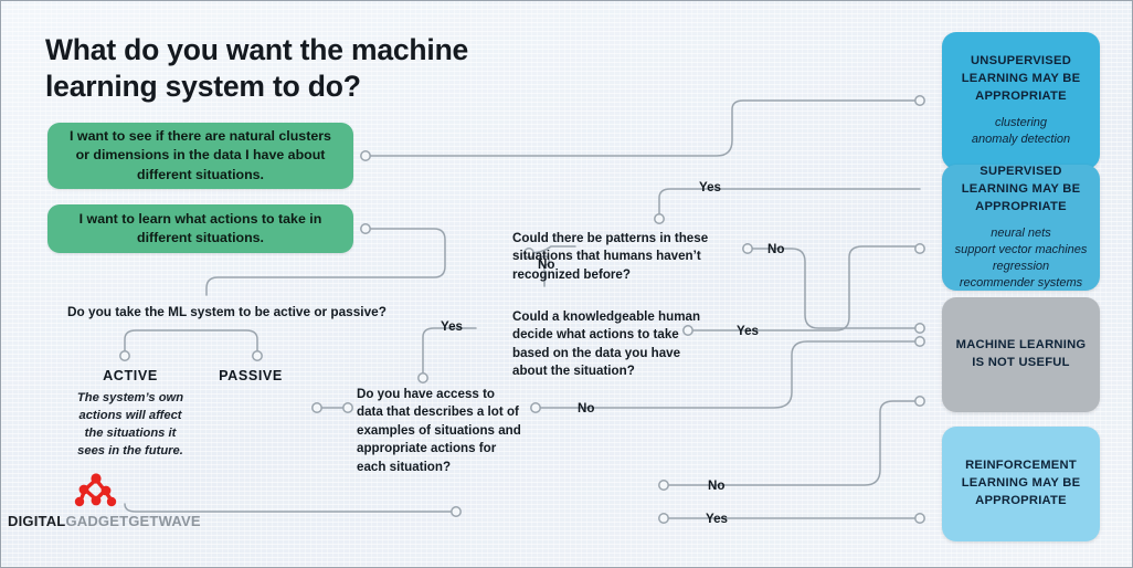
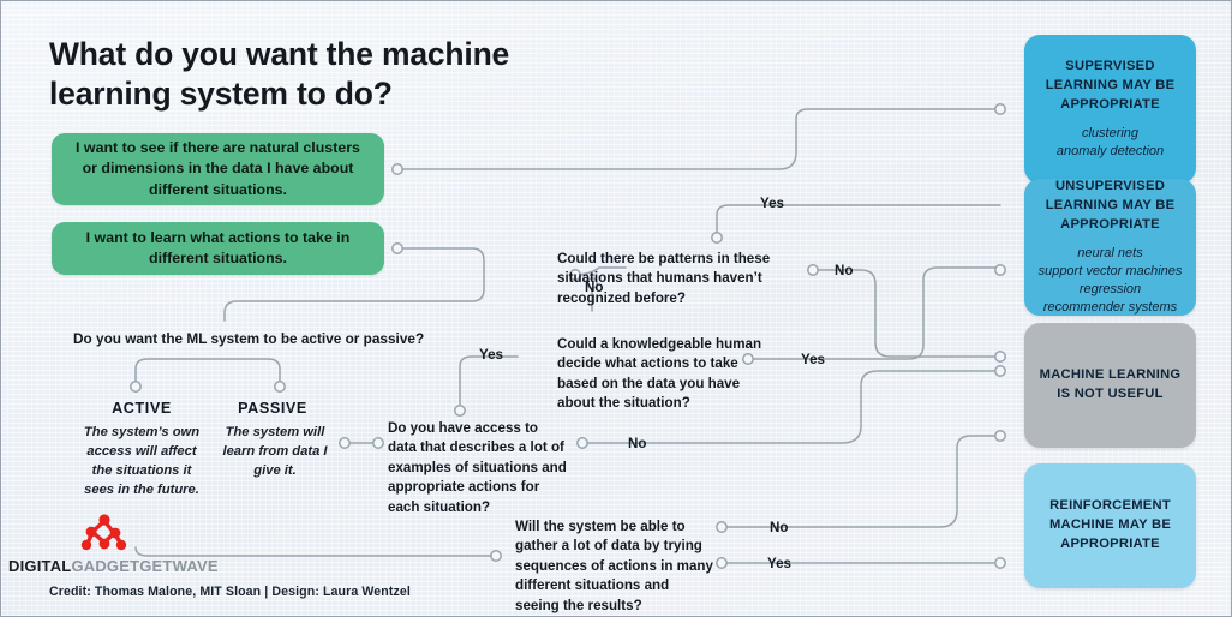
  What do you want the machine learning system to do?
  I want to see if there are natural clusters or dimensions in the data I have about different situations.
  I want to learn what actions to take in different situations.
- Do you take the ML system to be active or passive?
+ Do you want the ML system to be active or passive?
  ACTIVE
- The system’s own actions will affect the situations it sees in the future.
+ The system’s own access will affect the situations it sees in the future.
  PASSIVE
+ The system will learn from data I give it.
  Could there be patterns in these situations that humans haven’t recognized before?
  Could a knowledgeable human decide what actions to take based on the data you have about the situation?
  Do you have access to data that describes a lot of examples of situations and appropriate actions for each situation?
+ Will the system be able to gather a lot of data by trying sequences of actions in many different situations and seeing the results?
  Yes
  No
  No
  Yes
  Yes
  No
  No
  Yes
- UNSUPERVISED LEARNING MAY BE APPROPRIATE
+ SUPERVISED LEARNING MAY BE APPROPRIATE
  clustering
  anomaly detection
- SUPERVISED LEARNING MAY BE APPROPRIATE
+ UNSUPERVISED LEARNING MAY BE APPROPRIATE
  neural nets
  support vector machines
  regression
  recommender systems
  MACHINE LEARNING IS NOT USEFUL
- REINFORCEMENT LEARNING MAY BE APPROPRIATE
+ REINFORCEMENT MACHINE MAY BE APPROPRIATE
  DIGITALGADGETGETWAVE
+ Credit: Thomas Malone, MIT Sloan | Design: Laura Wentzel
